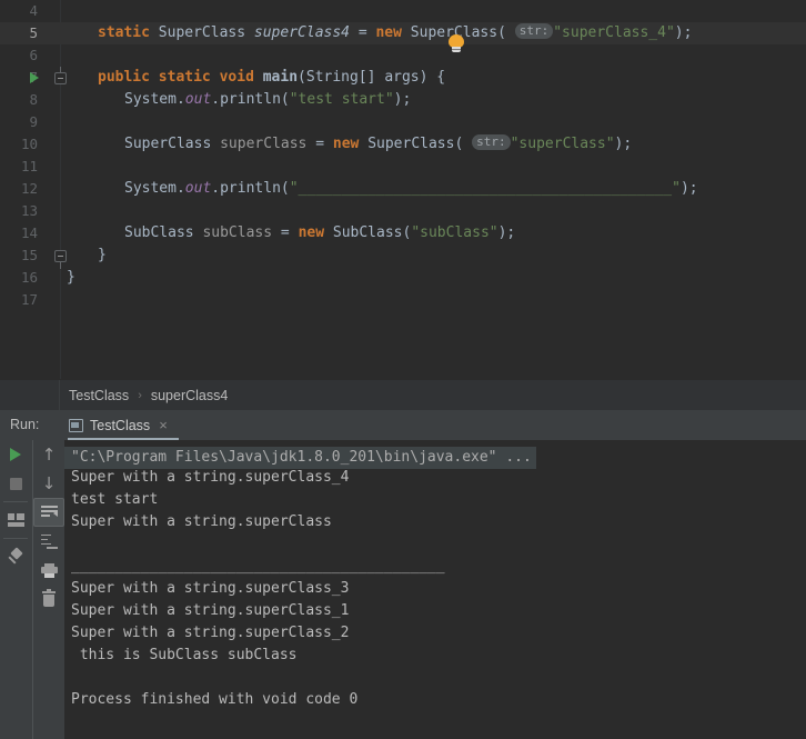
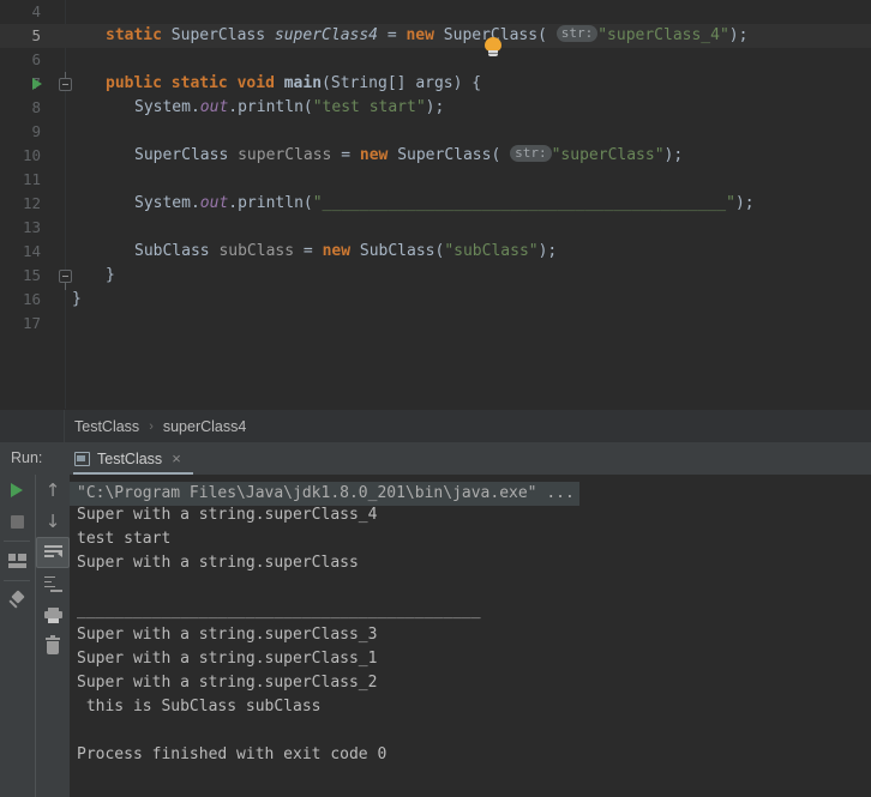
  4
  5
  static SuperClass superClass4 = new SuperClass( str: "superClass_4");
  6
  7
  public static void main(String[] args) {
  8
  System.out.println("test start");
  9
  10
  SuperClass superClass = new SuperClass( str: "superClass");
  11
  12
  System.out.println("___________________________________________");
  13
  14
  SubClass subClass = new SubClass("subClass");
  15
  }
  16
  }
  17
  TestClass
  ›
  superClass4
  Run:
  TestClass
  ×
  ↑
  ↓
  "C:\Program Files\Java\jdk1.8.0_201\bin\java.exe" ...
  Super with a string.superClass_4
  test start
  Super with a string.superClass
  ___________________________________________
  Super with a string.superClass_3
  Super with a string.superClass_1
  Super with a string.superClass_2
  this is SubClass subClass
- Process finished with void code 0
+ Process finished with exit code 0
